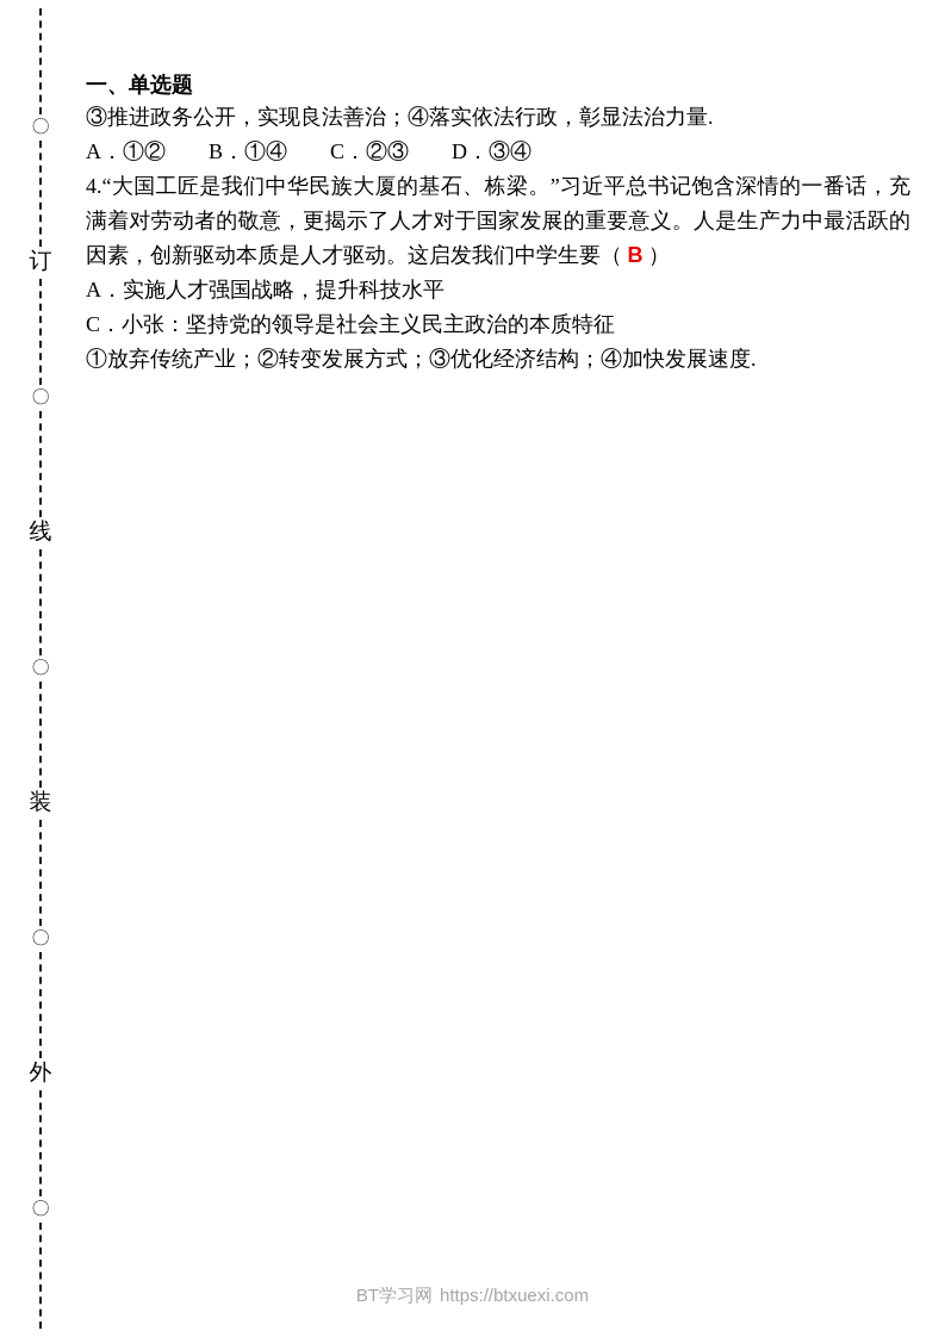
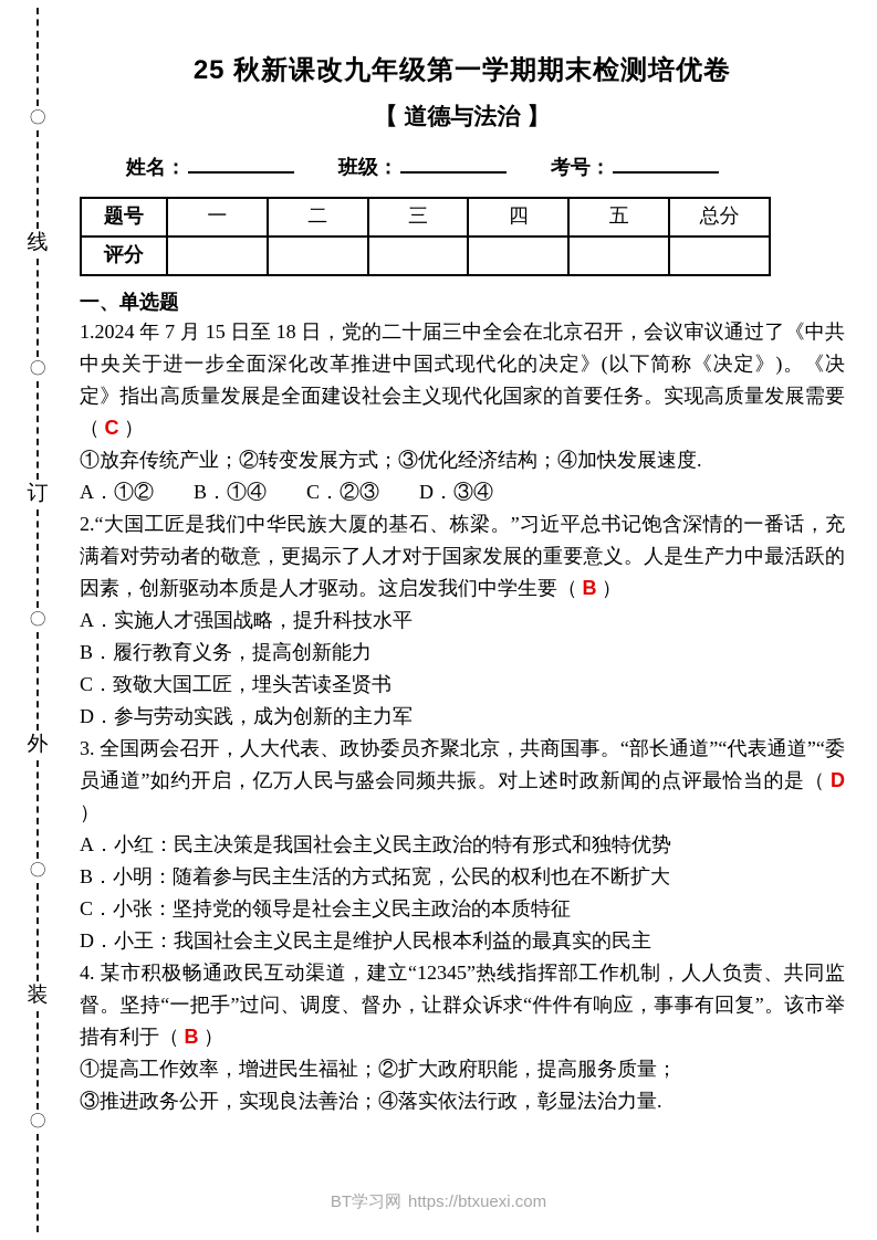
  〇
- 订
+ 线
  〇
- 线
+ 订
  〇
- 装
+ 外
  〇
- 外
+ 装
  〇
+ 25 秋新课改九年级第一学期期末检测培优卷
+ 【 道德与法治 】
+ 姓名：
+ 班级：
+ 考号：
+ 题号	一	二	三	四	五	总分
+ 评分
  一、单选题
+ 1.2024 年 7 月 15 日至 18 日，党的二十届三中全会在北京召开，会议审议通过了《中共中央关于进一步全面深化改革推进中国式现代化的决定》(以下简称《决定》)。《决定》指出高质量发展是全面建设社会主义现代化国家的首要任务。实现高质量发展需要（ C ）
- ③推进政务公开，实现良法善治；④落实依法行政，彰显法治力量.
+ ①放弃传统产业；②转变发展方式；③优化经济结构；④加快发展速度.
  A．①② B．①④ C．②③ D．③④
- 4.“大国工匠是我们中华民族大厦的基石、栋梁。”习近平总书记饱含深情的一番话，充满着对劳动者的敬意，更揭示了人才对于国家发展的重要意义。人是生产力中最活跃的因素，创新驱动本质是人才驱动。这启发我们中学生要（ B ）
+ 2.“大国工匠是我们中华民族大厦的基石、栋梁。”习近平总书记饱含深情的一番话，充满着对劳动者的敬意，更揭示了人才对于国家发展的重要意义。人是生产力中最活跃的因素，创新驱动本质是人才驱动。这启发我们中学生要（ B ）
  A．实施人才强国战略，提升科技水平
+ B．履行教育义务，提高创新能力
+ C．致敬大国工匠，埋头苦读圣贤书
+ D．参与劳动实践，成为创新的主力军
+ 3. 全国两会召开，人大代表、政协委员齐聚北京，共商国事。“部长通道”“代表通道”“委员通道”如约开启，亿万人民与盛会同频共振。对上述时政新闻的点评最恰当的是（ D ）
+ A．小红：民主决策是我国社会主义民主政治的特有形式和独特优势
+ B．小明：随着参与民主生活的方式拓宽，公民的权利也在不断扩大
  C．小张：坚持党的领导是社会主义民主政治的本质特征
+ D．小王：我国社会主义民主是维护人民根本利益的最真实的民主
+ 4. 某市积极畅通政民互动渠道，建立“12345”热线指挥部工作机制，人人负责、共同监督。坚持“一把手”过问、调度、督办，让群众诉求“件件有响应，事事有回复”。该市举措有利于（ B ）
+ ①提高工作效率，增进民生福祉；②扩大政府职能，提高服务质量；
- ①放弃传统产业；②转变发展方式；③优化经济结构；④加快发展速度.
+ ③推进政务公开，实现良法善治；④落实依法行政，彰显法治力量.
  BT学习网 https://btxuexi.com
